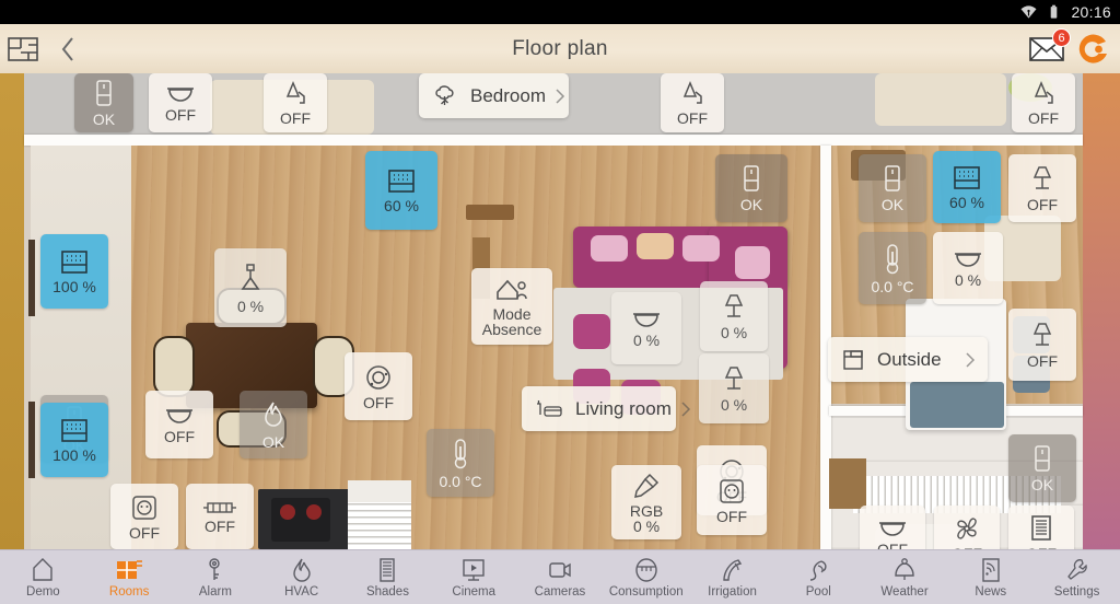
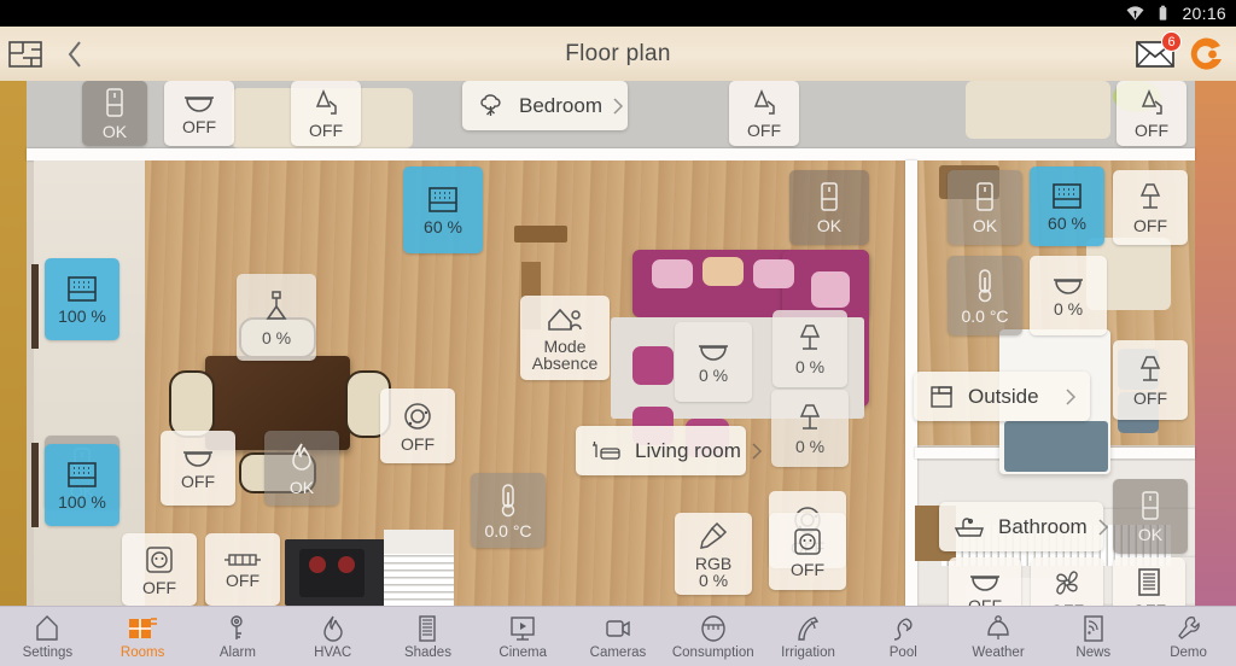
  20:16
  Floor plan
  6
  OK
  OFF
  OFF
  OFF
  OFF
  100 %
  100 %
  0 %
  OFF
  OK
  OFF
  OFF
  60 %
  OFF
  Mode
  Absence
  0.0 °C
  0 %
  0 %
  RGB
  0 %
  OFF
  OK
  0 %
  OK
  60 %
  OFF
  0.0 °C
  0 %
  OFF
  OK
  Bedroom
  Living room
  Outside
+ Bathroom
- Demo
+ Settings
  Rooms
  Alarm
  HVAC
  Shades
  Cinema
  Cameras
  Consumption
  Irrigation
  Pool
  Weather
  News
- Settings
+ Demo
